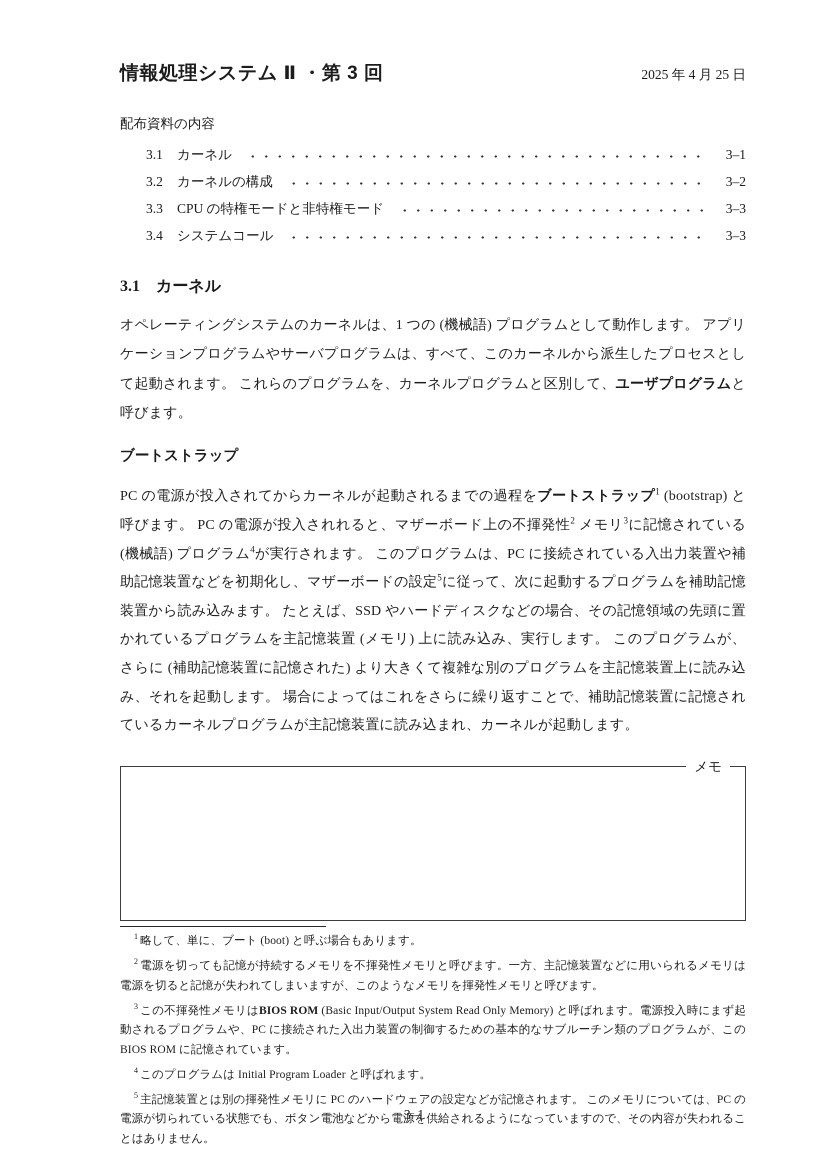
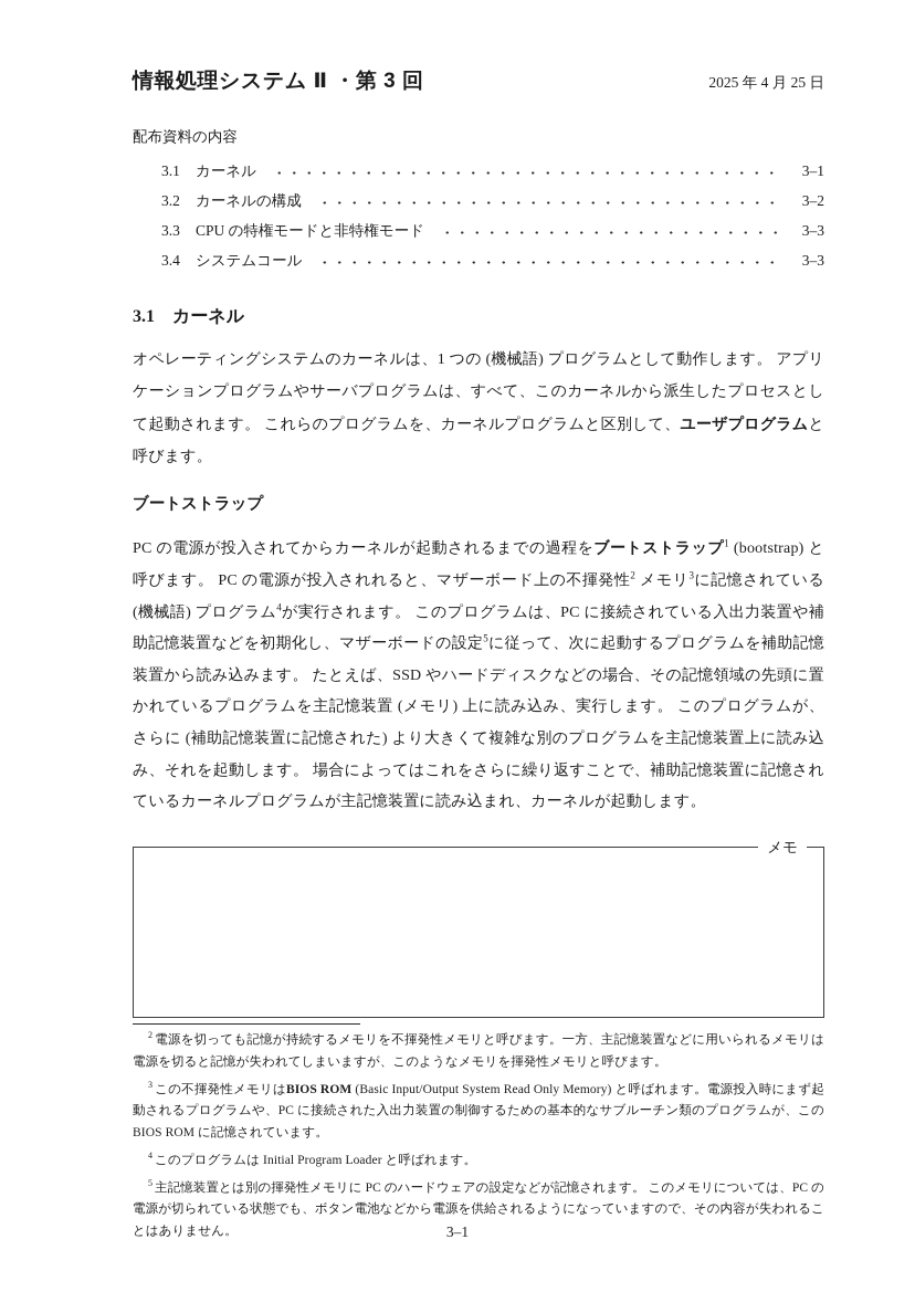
  情報処理システム Ⅱ ・第 3 回
  2025 年 4 月 25 日
  配布資料の内容
  3.1
  カーネル
  3–1
  3.2
  カーネルの構成
  3–2
  3.3
  CPU の特権モードと非特権モード
  3–3
  3.4
  システムコール
  3–3
  3.1 カーネル
  オペレーティングシステムのカーネルは、1 つの (機械語) プログラムとして動作します。 アプリケーションプログラムやサーバプログラムは、すべて、このカーネルから派生したプロセスとして起動されます。 これらのプログラムを、カーネルプログラムと区別して、ユーザプログラムと呼びます。
  ブートストラップ
  PC の電源が投入されてからカーネルが起動されるまでの過程をブートストラップ1 (bootstrap) と呼びます。 PC の電源が投入されれると、マザーボード上の不揮発性2 メモリ3に記憶されている (機械語) プログラム4が実行されます。 このプログラムは、PC に接続されている入出力装置や補助記憶装置などを初期化し、マザーボードの設定5に従って、次に起動するプログラムを補助記憶装置から読み込みます。 たとえば、SSD やハードディスクなどの場合、その記憶領域の先頭に置かれているプログラムを主記憶装置 (メモリ) 上に読み込み、実行します。 このプログラムが、さらに (補助記憶装置に記憶された) より大きくて複雑な別のプログラムを主記憶装置上に読み込み、それを起動します。 場合によってはこれをさらに繰り返すことで、補助記憶装置に記憶されているカーネルプログラムが主記憶装置に読み込まれ、カーネルが起動します。
  メモ
- 1 略して、単に、ブート (boot) と呼ぶ場合もあります。
  2 電源を切っても記憶が持続するメモリを不揮発性メモリと呼びます。一方、主記憶装置などに用いられるメモリは電源を切ると記憶が失われてしまいますが、このようなメモリを揮発性メモリと呼びます。
  3 この不揮発性メモリはBIOS ROM (Basic Input/Output System Read Only Memory) と呼ばれます。電源投入時にまず起動されるプログラムや、PC に接続された入出力装置の制御するための基本的なサブルーチン類のプログラムが、この BIOS ROM に記憶されています。
  4 このプログラムは Initial Program Loader と呼ばれます。
  5 主記憶装置とは別の揮発性メモリに PC のハードウェアの設定などが記憶されます。 このメモリについては、PC の電源が切られている状態でも、ボタン電池などから電源を供給されるようになっていますので、その内容が失われることはありません。
  3–1
